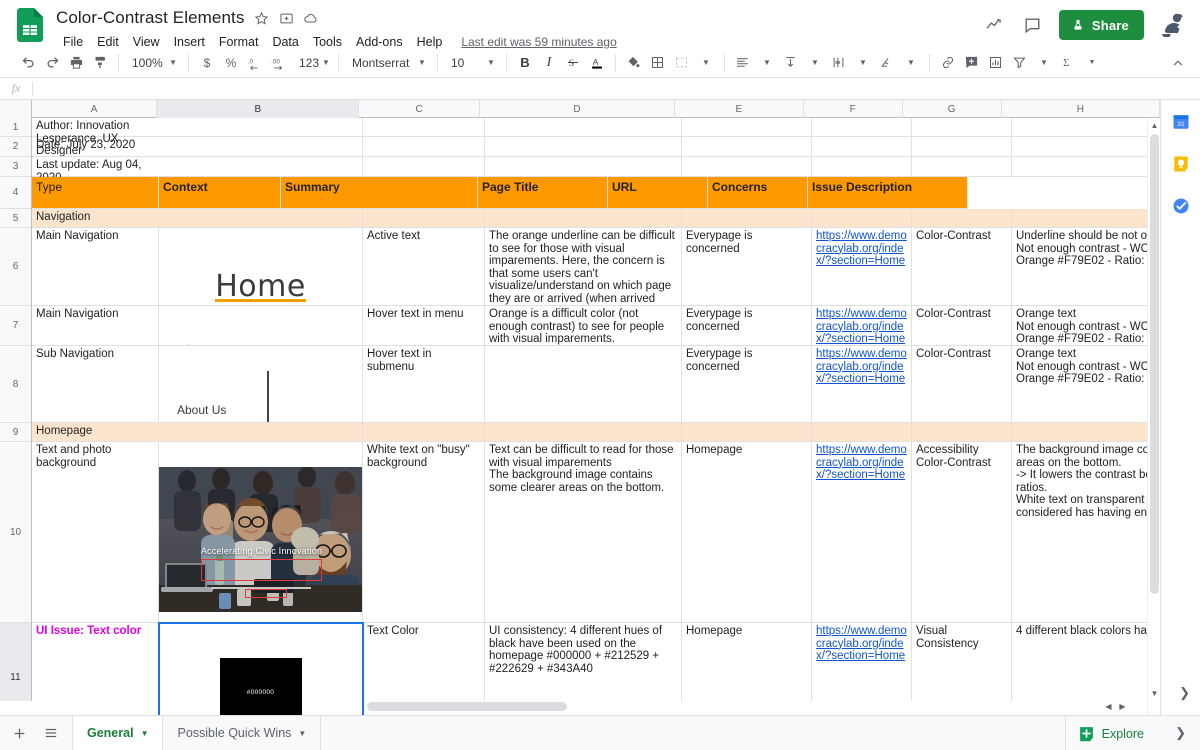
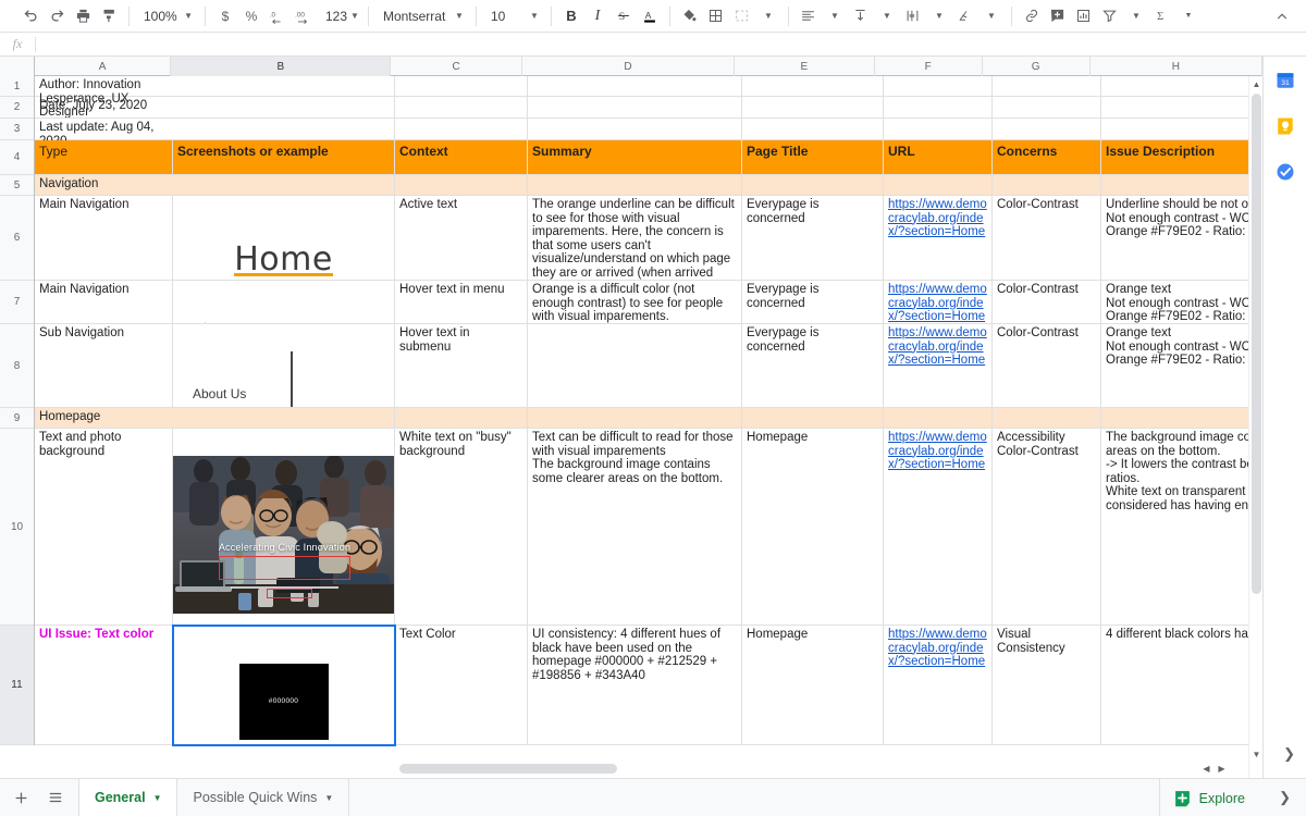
- Color-Contrast Elements
- File
- Edit
- View
- Insert
- Format
- Data
- Tools
- Add-ons
- Help
- Last edit was 59 minutes ago
- Share
  100%
  ▼
  $
  %
  123
  ▼
  Montserrat
  ▼
  10
  ▼
  B
  I
  S
  A
  ▼
  ▼
  ▼
  ▼
  ▼
  ▼
  Σ
  fx
  A
  B
  C
  D
  E
  F
  G
  H
  1
  2
  3
  4
  5
  6
  7
  8
  9
  10
  11
  Author: Innovation Lesperance, UX Designer
  Date: July 23, 2020
  Last update: Aug 04,
  Type
+ Screenshots or example
  Context
  Summary
  Page Title
  URL
  Concerns
  Issue Description
  Navigation
  Main Navigation
  Home
  Active text
  The orange underline can be difficult to see for those with visual imparements. Here, the concern is that some users can't visualize/understand on which page they are or arrived (when arrived
  Everypage is concerned
  https://www.democracylab.org/index/?section=Home
  Color-Contrast
  Underline should be not o
  Not enough contrast - WC
  Orange #F79E02 - Ratio:
  Main Navigation
  Hover text in menu
  Orange is a difficult color (not enough contrast) to see for people with visual imparements.
  Everypage is concerned
  https://www.democracylab.org/index/?section=Home
  Color-Contrast
  Orange text
  Not enough contrast - WC
  Orange #F79E02 - Ratio:
  Sub Navigation
  About Us
  Hover text in submenu
  Everypage is concerned
  https://www.democracylab.org/index/?section=Home
  Color-Contrast
  Orange text
  Not enough contrast - WC
  Orange #F79E02 - Ratio:
  Homepage
  Text and photo background
  Accelerating Civic Innovation
  White text on "busy" background
  Text can be difficult to read for those with visual imparements
  The background image contains some clearer areas on the bottom.
  Homepage
  https://www.democracylab.org/index/?section=Home
  Accessibility
  Color-Contrast
  The background image co
  areas on the bottom.
  -> It lowers the contrast b
  ratios.
  White text on transparent
  considered has having en
  UI Issue: Text color
  Text Color
- UI consistency: 4 different hues of black have been used on the homepage #000000 + #212529 + #222629 + #343A40
+ UI consistency: 4 different hues of black have been used on the homepage #000000 + #212529 + #198856 + #343A40
  Homepage
  https://www.democracylab.org/index/?section=Home
  Visual Consistency
  4 different black colors ha
  ▲
  ▼
  ◀
  ▶
  ❯
  General
  ▼
  Possible Quick Wins
  ▼
  Explore
  ❯
